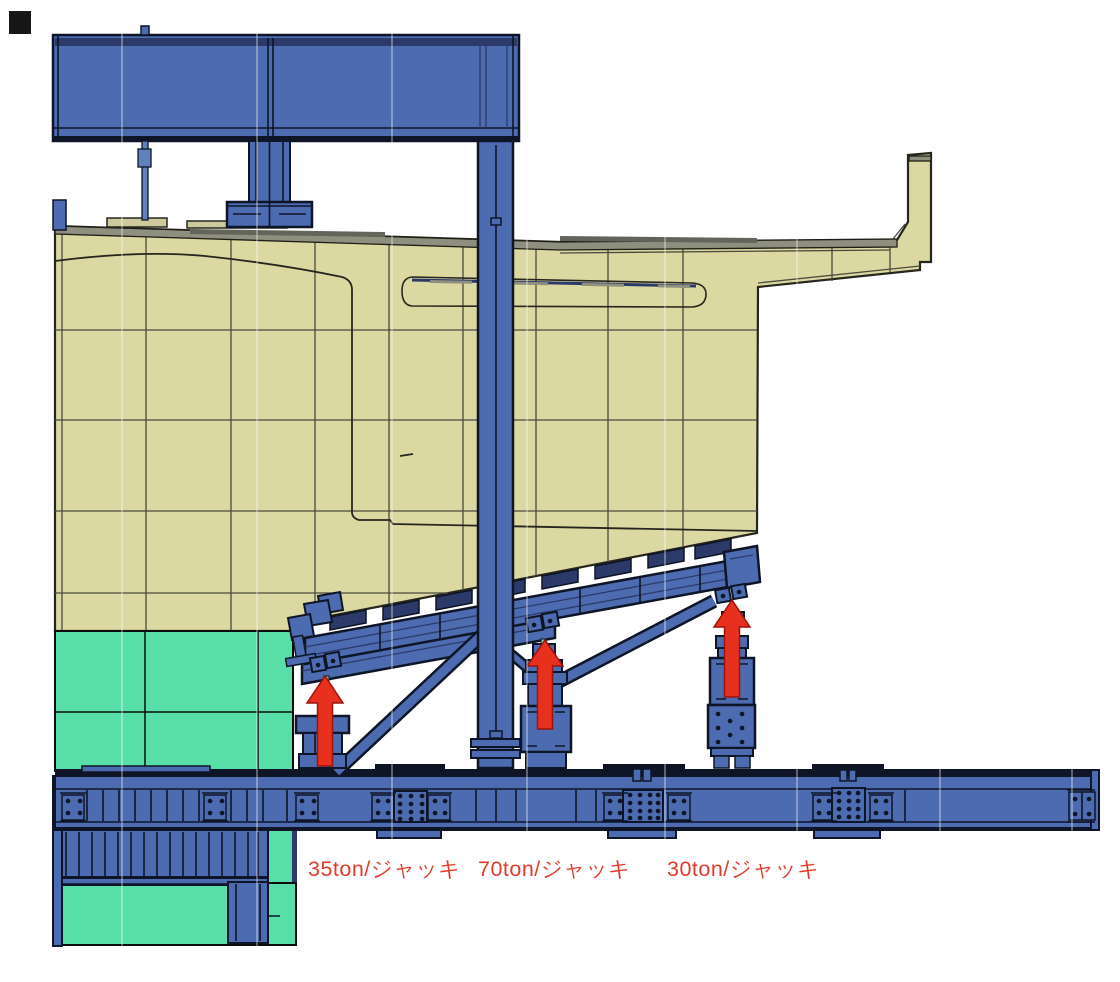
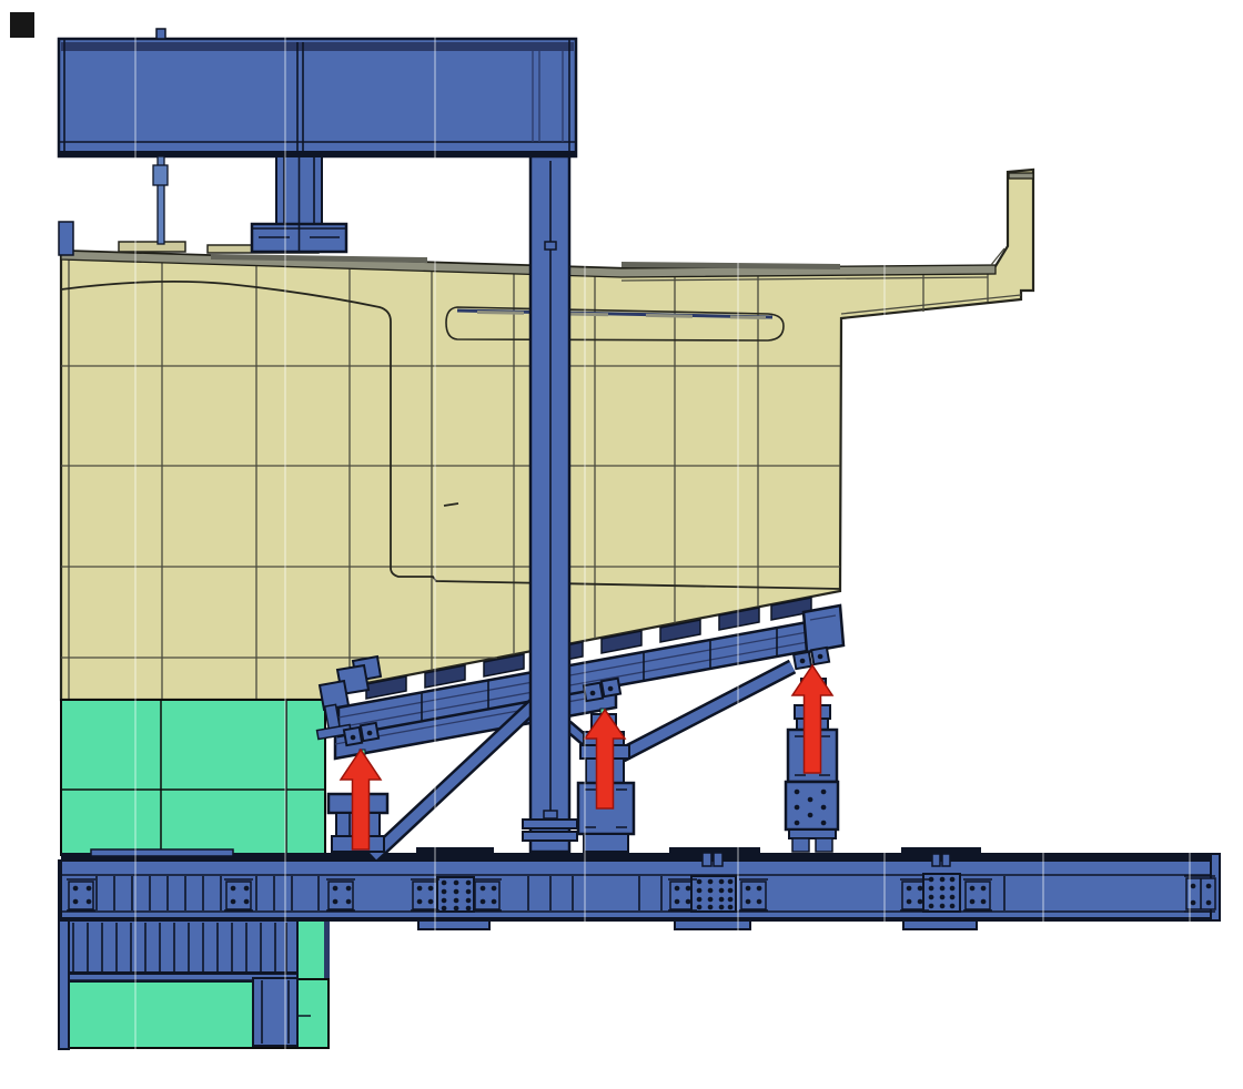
- 35ton/ジャッキ
- 70ton/ジャッキ
- 30ton/ジャッキ
